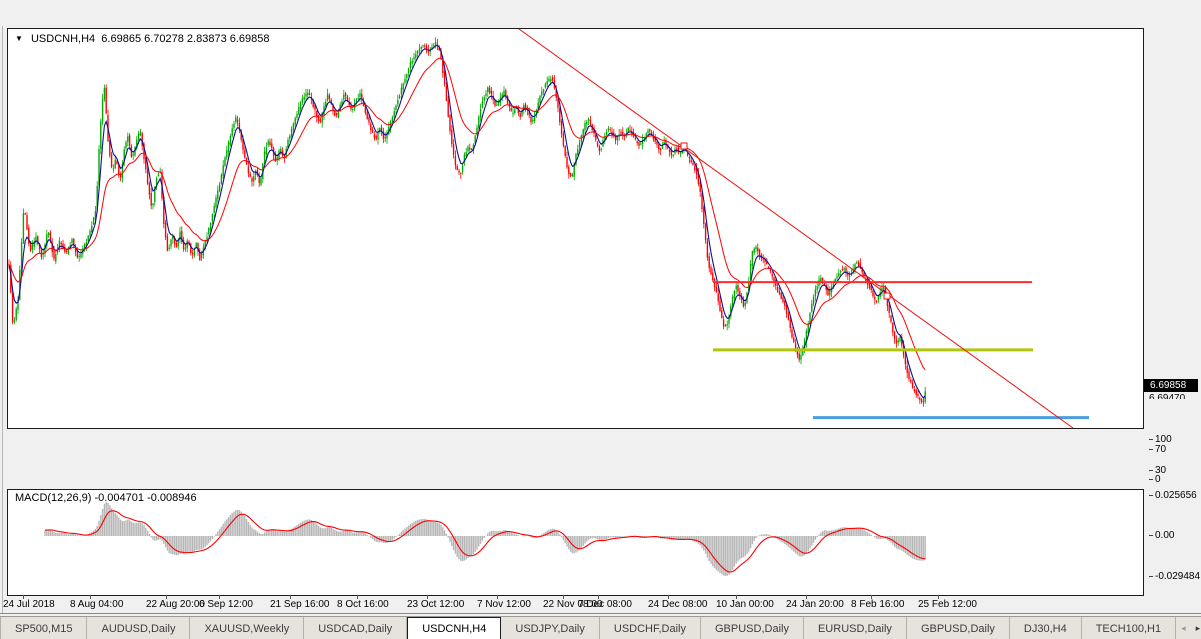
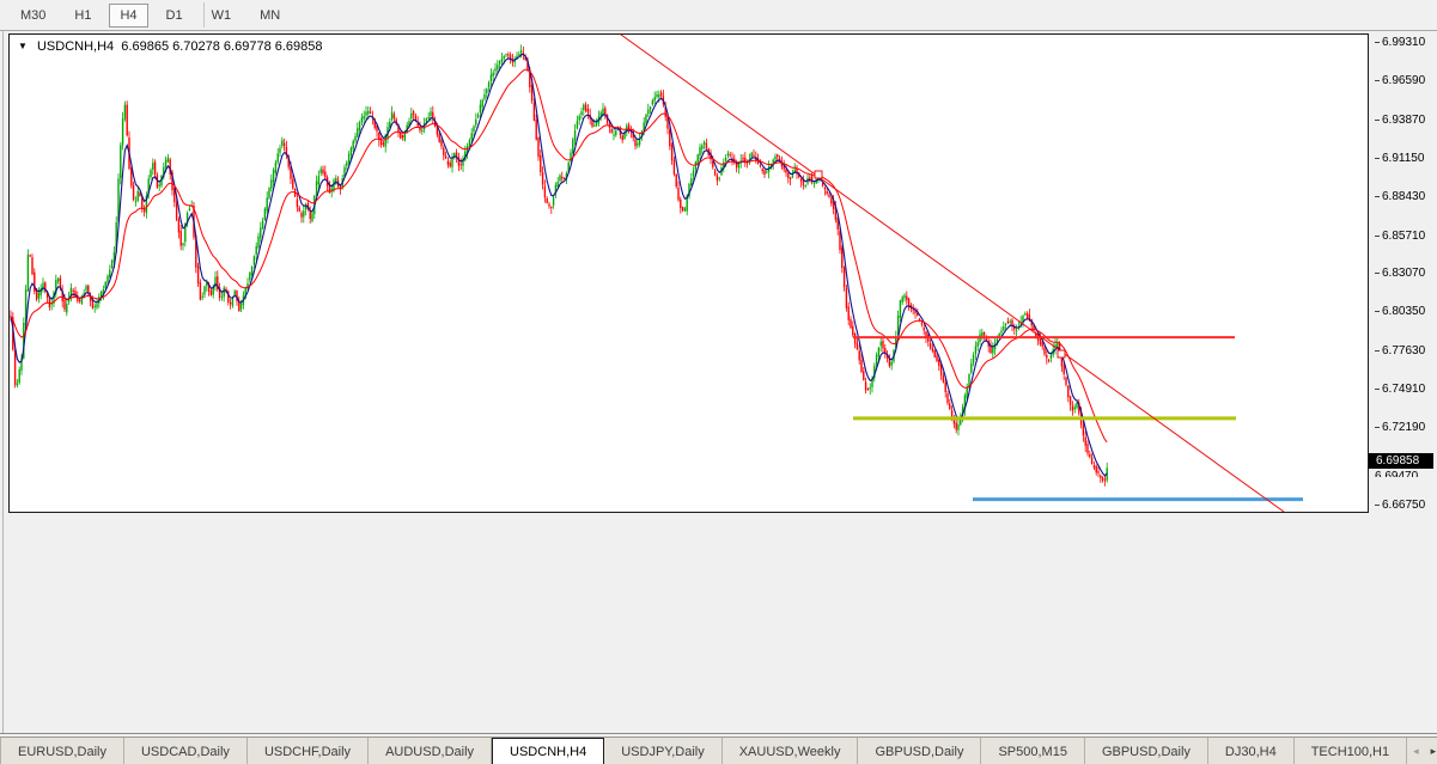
+ M30
+ H1
+ H4
+ D1
+ W1
+ MN
- ▼ USDCNH,H4 6.69865 6.70278 2.83873 6.69858
+ ▼ USDCNH,H4 6.69865 6.70278 6.69778 6.69858
+ 6.99310
+ 6.96590
+ 6.93870
+ 6.91150
+ 6.88430
+ 6.85710
+ 6.83070
+ 6.80350
+ 6.77630
+ 6.74910
+ 6.72190
+ 6.66750
  6.69470
  6.69858
- 100
- 70
- 30
- 0
- MACD(12,26,9) -0.004701 -0.008946
- 0.025656
- 0.00
- -0.029484
- 24 Jul 2018
- 8 Aug 04:00
- 22 Aug 20:00
- 6 Sep 12:00
- 21 Sep 16:00
- 8 Oct 16:00
- 23 Oct 12:00
- 7 Nov 12:00
- 22 Nov 08:00
- 7 Dec 08:00
- 24 Dec 08:00
- 10 Jan 00:00
- 24 Jan 20:00
- 8 Feb 16:00
- 25 Feb 12:00
- SP500,M15
+ EURUSD,Daily
- AUDUSD,Daily
+ USDCAD,Daily
- XAUUSD,Weekly
+ USDCHF,Daily
- USDCAD,Daily
+ AUDUSD,Daily
  USDCNH,H4
  USDJPY,Daily
- USDCHF,Daily
+ XAUUSD,Weekly
  GBPUSD,Daily
- EURUSD,Daily
+ SP500,M15
  GBPUSD,Daily
  DJ30,H4
  TECH100,H1
  ◂
  ▸
